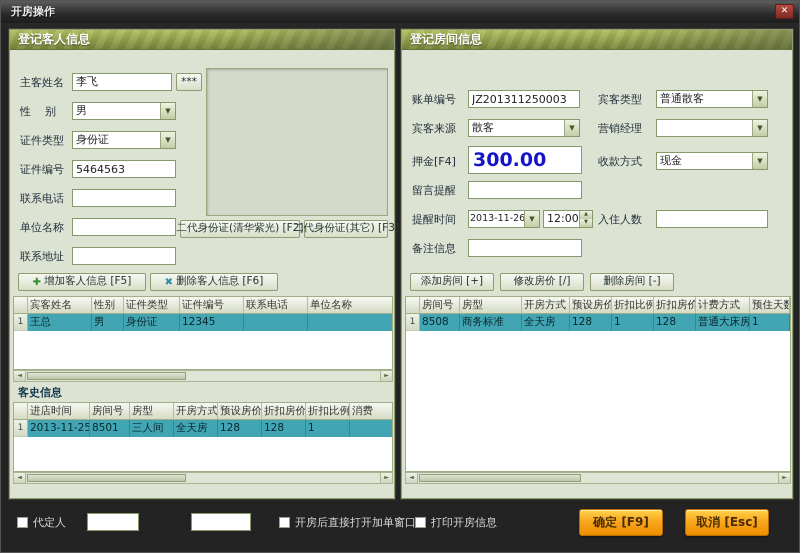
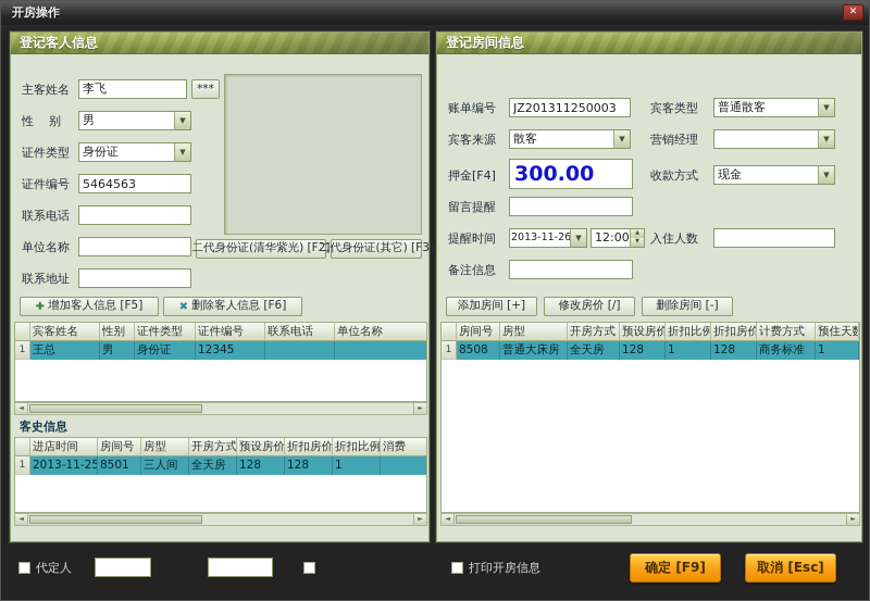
  开房操作
  ✕
  登记客人信息
  主客姓名
  李飞
  ***
  性 别
  男
  ▼
  证件类型
  身份证
  ▼
  证件编号
  5464563
  联系电话
  单位名称
  联系地址
  二代身份证(清华紫光) [F2
  二代身份证(其它) [F3]
  ✚
  增加客人信息 [F5]
  ✖
  删除客人信息 [F6]
  宾客姓名
  性别
  证件类型
  证件编号
  联系电话
  单位名称
  1
  王总
  男
  身份证
  12345
  客史信息
  进店时间
  房间号
  房型
  开房方式
  预设房价
  折扣房价
  折扣比例
  消费
  1
  2013-11-25
  8501
  三人间
  全天房
  128
  128
  1
  登记房间信息
  账单编号
  JZ201311250003
  宾客类型
  普通散客
  ▼
  宾客来源
  散客
  ▼
  营销经理
  ▼
  押金[F4]
  300.00
  收款方式
  现金
  ▼
  留言提醒
  提醒时间
  2013-11-26
  ▼
  12:00
  入住人数
  备注信息
  添加房间 [+]
  修改房价 [/]
  删除房间 [-]
  房间号
  房型
  开房方式
  预设房价
  折扣比例
  折扣房价
  计费方式
  预住天数
  1
  8508
- 商务标准
+ 普通大床房
  全天房
  128
  1
  128
- 普通大床房
+ 商务标准
  1
  代定人
- 开房后直接打开加单窗口
  打印开房信息
  确定 [F9]
  取消 [Esc]
